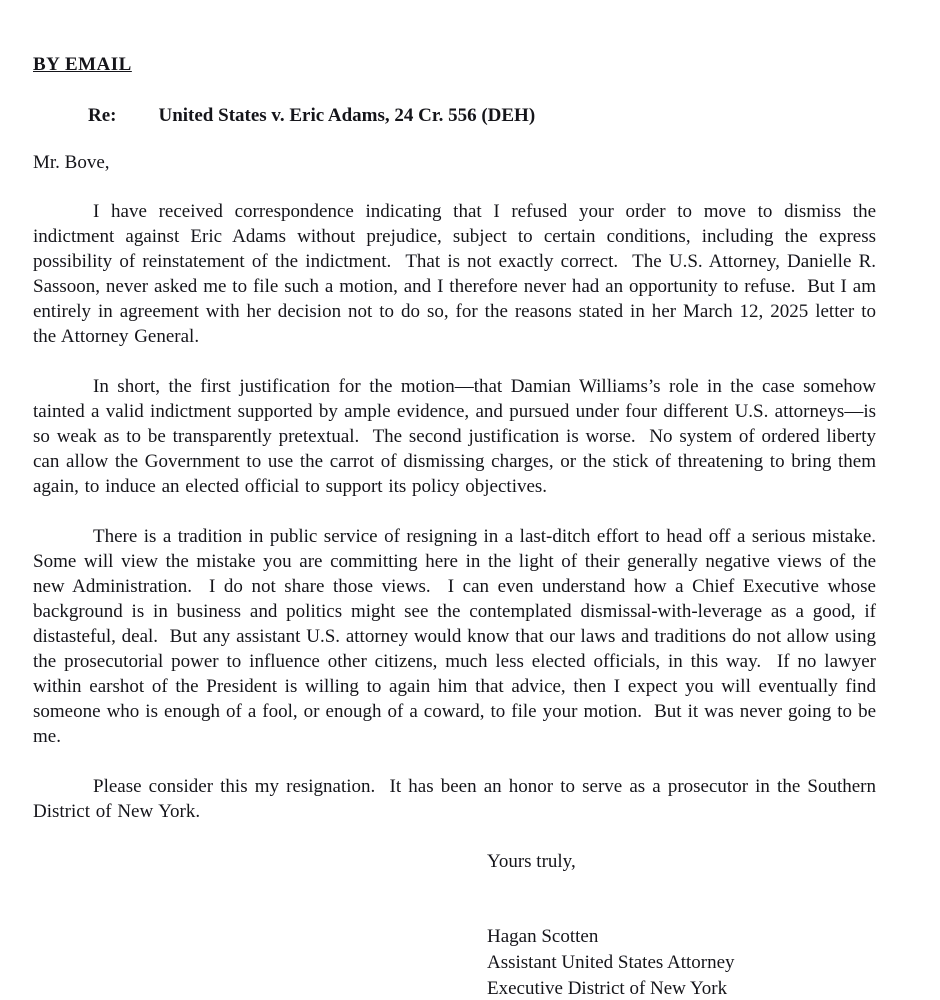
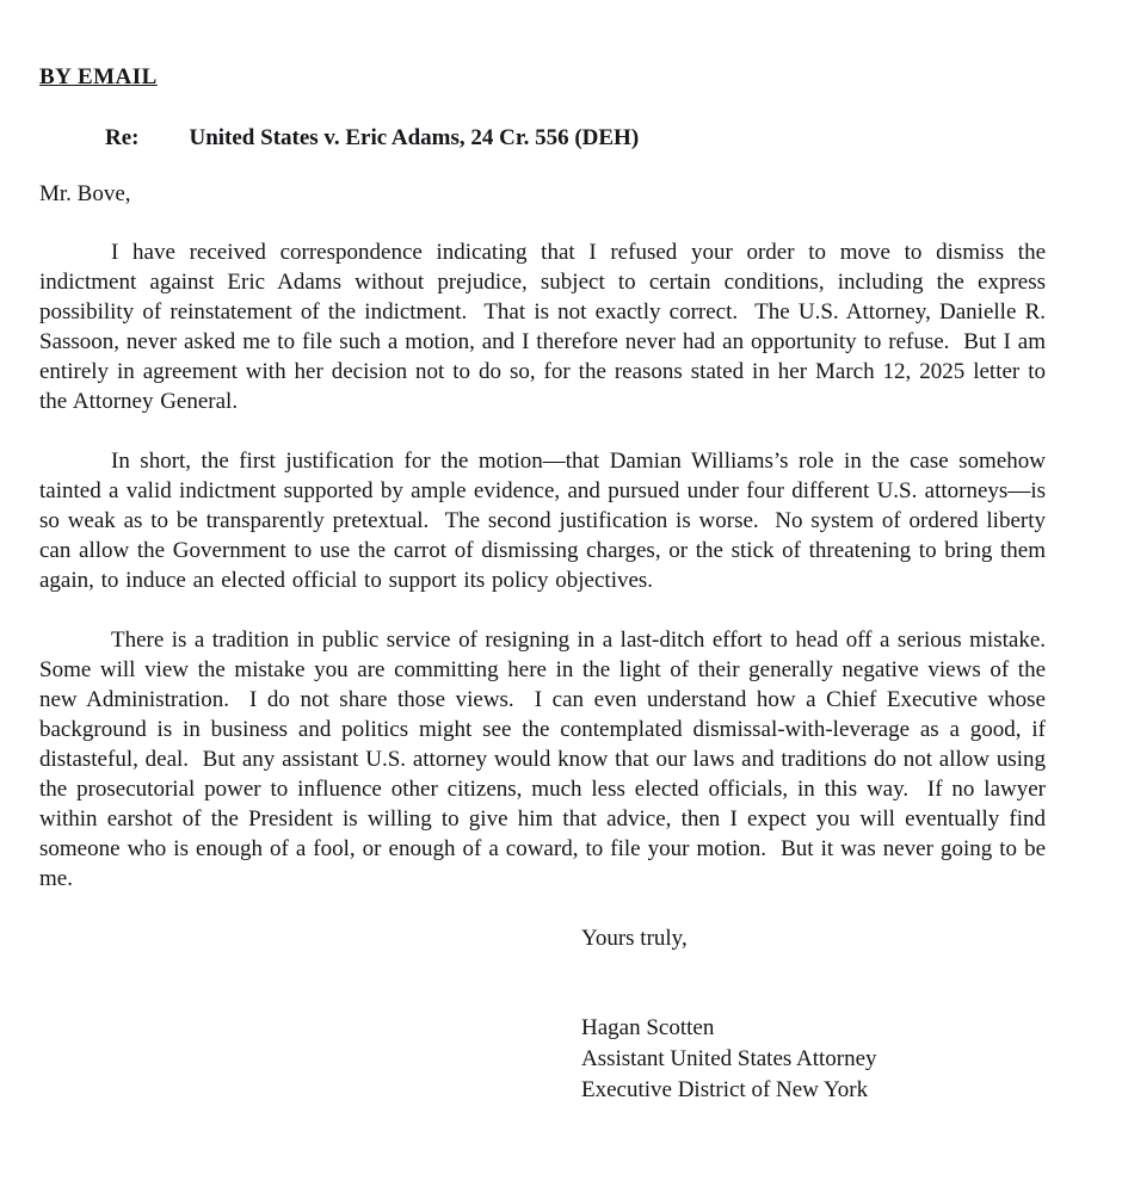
  BY EMAIL
  Re: United States v. Eric Adams, 24 Cr. 556 (DEH)
  Mr. Bove,
  I have received correspondence indicating that I refused your order to move to dismiss the indictment against Eric Adams without prejudice, subject to certain conditions, including the express possibility of reinstatement of the indictment. That is not exactly correct. The U.S. Attorney, Danielle R. Sassoon, never asked me to file such a motion, and I therefore never had an opportunity to refuse. But I am entirely in agreement with her decision not to do so, for the reasons stated in her March 12, 2025 letter to the Attorney General.
  In short, the first justification for the motion—that Damian Williams’s role in the case somehow tainted a valid indictment supported by ample evidence, and pursued under four different U.S. attorneys—is so weak as to be transparently pretextual. The second justification is worse. No system of ordered liberty can allow the Government to use the carrot of dismissing charges, or the stick of threatening to bring them again, to induce an elected official to support its policy objectives.
- There is a tradition in public service of resigning in a last-ditch effort to head off a serious mistake. Some will view the mistake you are committing here in the light of their generally negative views of the new Administration. I do not share those views. I can even understand how a Chief Executive whose background is in business and politics might see the contemplated dismissal-with-leverage as a good, if distasteful, deal. But any assistant U.S. attorney would know that our laws and traditions do not allow using the prosecutorial power to influence other citizens, much less elected officials, in this way. If no lawyer within earshot of the President is willing to again him that advice, then I expect you will eventually find someone who is enough of a fool, or enough of a coward, to file your motion. But it was never going to be me.
+ There is a tradition in public service of resigning in a last-ditch effort to head off a serious mistake. Some will view the mistake you are committing here in the light of their generally negative views of the new Administration. I do not share those views. I can even understand how a Chief Executive whose background is in business and politics might see the contemplated dismissal-with-leverage as a good, if distasteful, deal. But any assistant U.S. attorney would know that our laws and traditions do not allow using the prosecutorial power to influence other citizens, much less elected officials, in this way. If no lawyer within earshot of the President is willing to give him that advice, then I expect you will eventually find someone who is enough of a fool, or enough of a coward, to file your motion. But it was never going to be me.
- Please consider this my resignation. It has been an honor to serve as a prosecutor in the Southern District of New York.
  Yours truly,
  Hagan Scotten
  Assistant United States Attorney
  Executive District of New York
